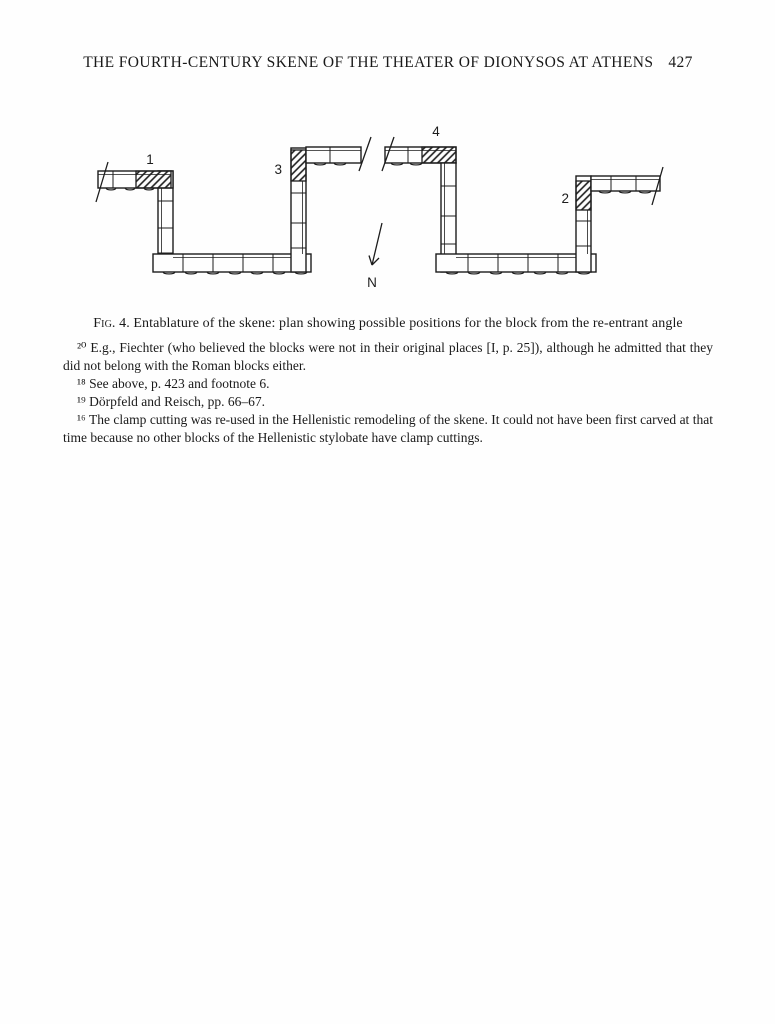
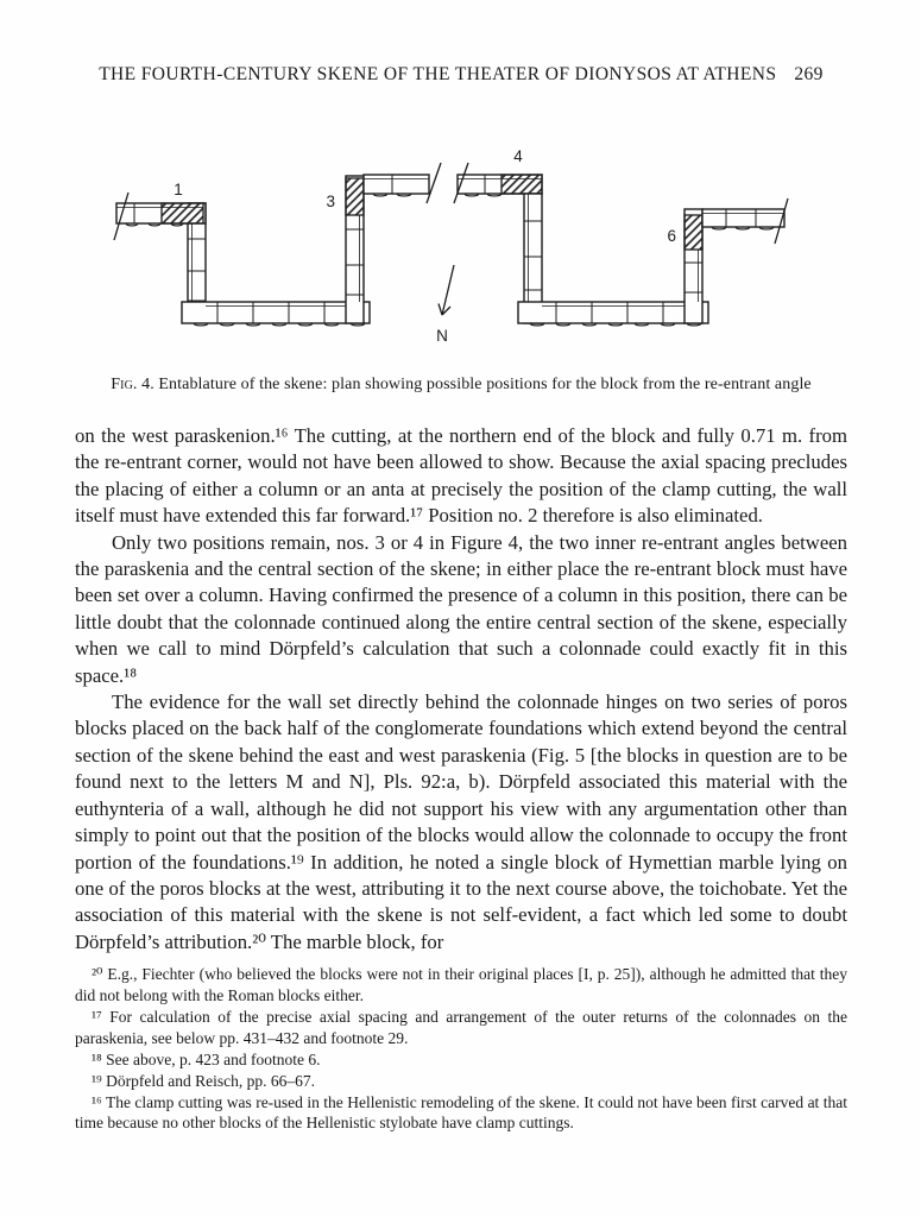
  THE FOURTH-CENTURY SKENE OF THE THEATER OF DIONYSOS AT ATHENS
- 427
+ 269
  1
  3
  4
- 2
+ 6
  N
  Fig. 4. Entablature of the skene: plan showing possible positions for the block from the re-entrant angle
+ on the west paraskenion.¹⁶ The cutting, at the northern end of the block and fully 0.71 m. from the re-entrant corner, would not have been allowed to show. Because the axial spacing precludes the placing of either a column or an anta at precisely the position of the clamp cutting, the wall itself must have extended this far forward.¹⁷ Position no. 2 therefore is also eliminated.
+ Only two positions remain, nos. 3 or 4 in Figure 4, the two inner re-entrant angles between the paraskenia and the central section of the skene; in either place the re-entrant block must have been set over a column. Having confirmed the presence of a column in this position, there can be little doubt that the colonnade continued along the entire central section of the skene, especially when we call to mind Dörpfeld’s calculation that such a colonnade could exactly fit in this space.¹⁸
+ The evidence for the wall set directly behind the colonnade hinges on two series of poros blocks placed on the back half of the conglomerate foundations which extend beyond the central section of the skene behind the east and west paraskenia (Fig. 5 [the blocks in question are to be found next to the letters M and N], Pls. 92:a, b). Dörpfeld associated this material with the euthynteria of a wall, although he did not support his view with any argumentation other than simply to point out that the position of the blocks would allow the colonnade to occupy the front portion of the foundations.¹⁹ In addition, he noted a single block of Hymettian marble lying on one of the poros blocks at the west, attributing it to the next course above, the toichobate. Yet the association of this material with the skene is not self-evident, a fact which led some to doubt Dörpfeld’s attribution.²⁰ The marble block, for
  ²⁰ E.g., Fiechter (who believed the blocks were not in their original places [I, p. 25]), although he admitted that they did not belong with the Roman blocks either.
+ ¹⁷ For calculation of the precise axial spacing and arrangement of the outer returns of the colonnades on the paraskenia, see below pp. 431–432 and footnote 29.
  ¹⁸ See above, p. 423 and footnote 6.
  ¹⁹ Dörpfeld and Reisch, pp. 66–67.
  ¹⁶ The clamp cutting was re-used in the Hellenistic remodeling of the skene. It could not have been first carved at that time because no other blocks of the Hellenistic stylobate have clamp cuttings.
